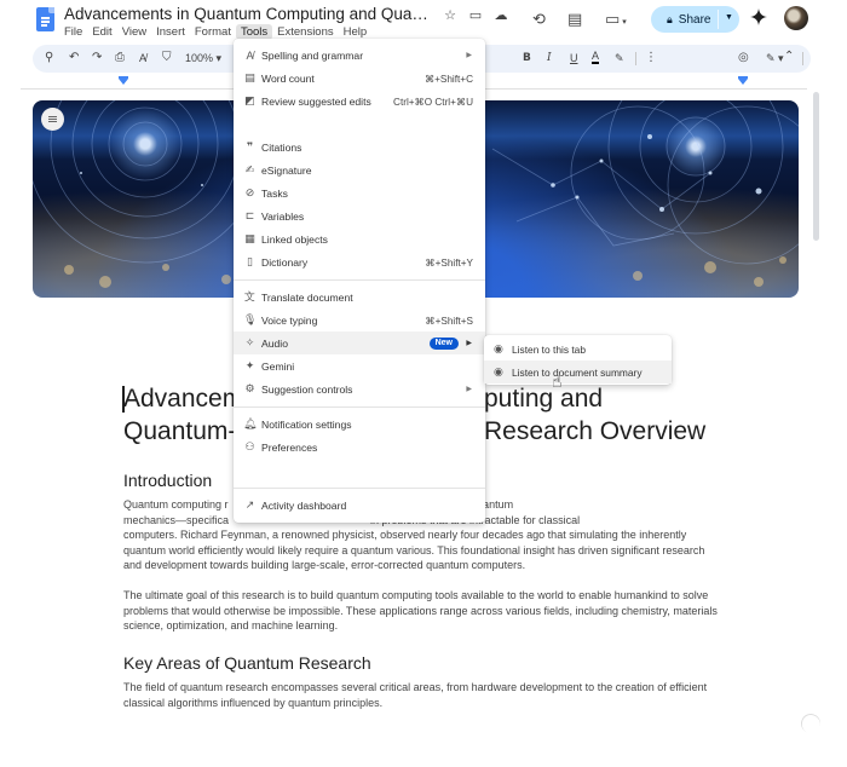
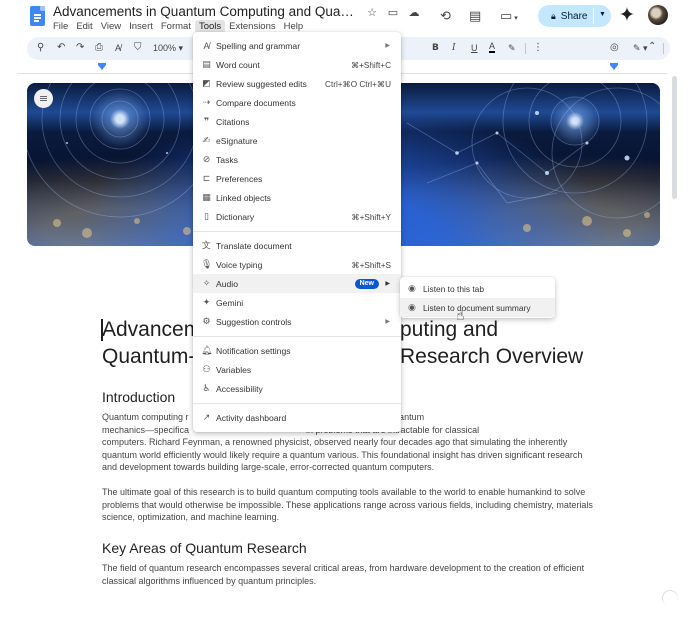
  ☆
  ▭
  ☁
  File
  Edit
  View
  Insert
  Format
  Tools
  Extensions
  Help
  ⟲
  ▤
  🔒︎
  Share
  ⚲
  ↶
  ↷
  ⎙
  A̸
  ⛉
  100% ▾
  B
  I
  U
  A
  ✎
  ⋮
  ◎
  ✎ ▾
  ⌃
  Advance
  puting and
  Quantum-
  Research Overview
  Introduction
  Quantum computing r
  mechanics—specifica
  computers. Richard Feynman, a renowned physicist, observed nearly four decades ago that simulating the inherently
  quantum world efficiently would likely require a quantum various. This foundational insight has driven significant research
  and development towards building large-scale, error-corrected quantum computers.
  The ultimate goal of this research is to build quantum computing tools available to the world to enable humankind to solve
  problems that would otherwise be impossible. These applications range across various fields, including chemistry, materials
  science, optimization, and machine learning.
  Key Areas of Quantum Research
  The field of quantum research encompasses several critical areas, from hardware development to the creation of efficient
  classical algorithms influenced by quantum principles.
  A̸
  Spelling and grammar
  ▤
  Word count
  ⌘+Shift+C
  ◩
  Review suggested edits
  Ctrl+⌘O Ctrl+⌘U
+ ⇢
+ Compare documents
  ❞
  Citations
  ✍
  eSignature
  ⊘
  Tasks
  ⊏
- Variables
+ Preferences
  ▦
  Linked objects
  ▯
  Dictionary
  ⌘+Shift+Y
  文
  Translate document
  🎙︎
  Voice typing
  ⌘+Shift+S
  ✧
  Audio
  ✦
  Gemini
  ⚙
  Suggestion controls
  🔔︎
  Notification settings
  ⚇
- Preferences
+ Variables
+ ♿︎
+ Accessibility
  ↗
  Activity dashboard
  ◉
  Listen to this tab
  ◉
  Listen to document summary
  ☝
